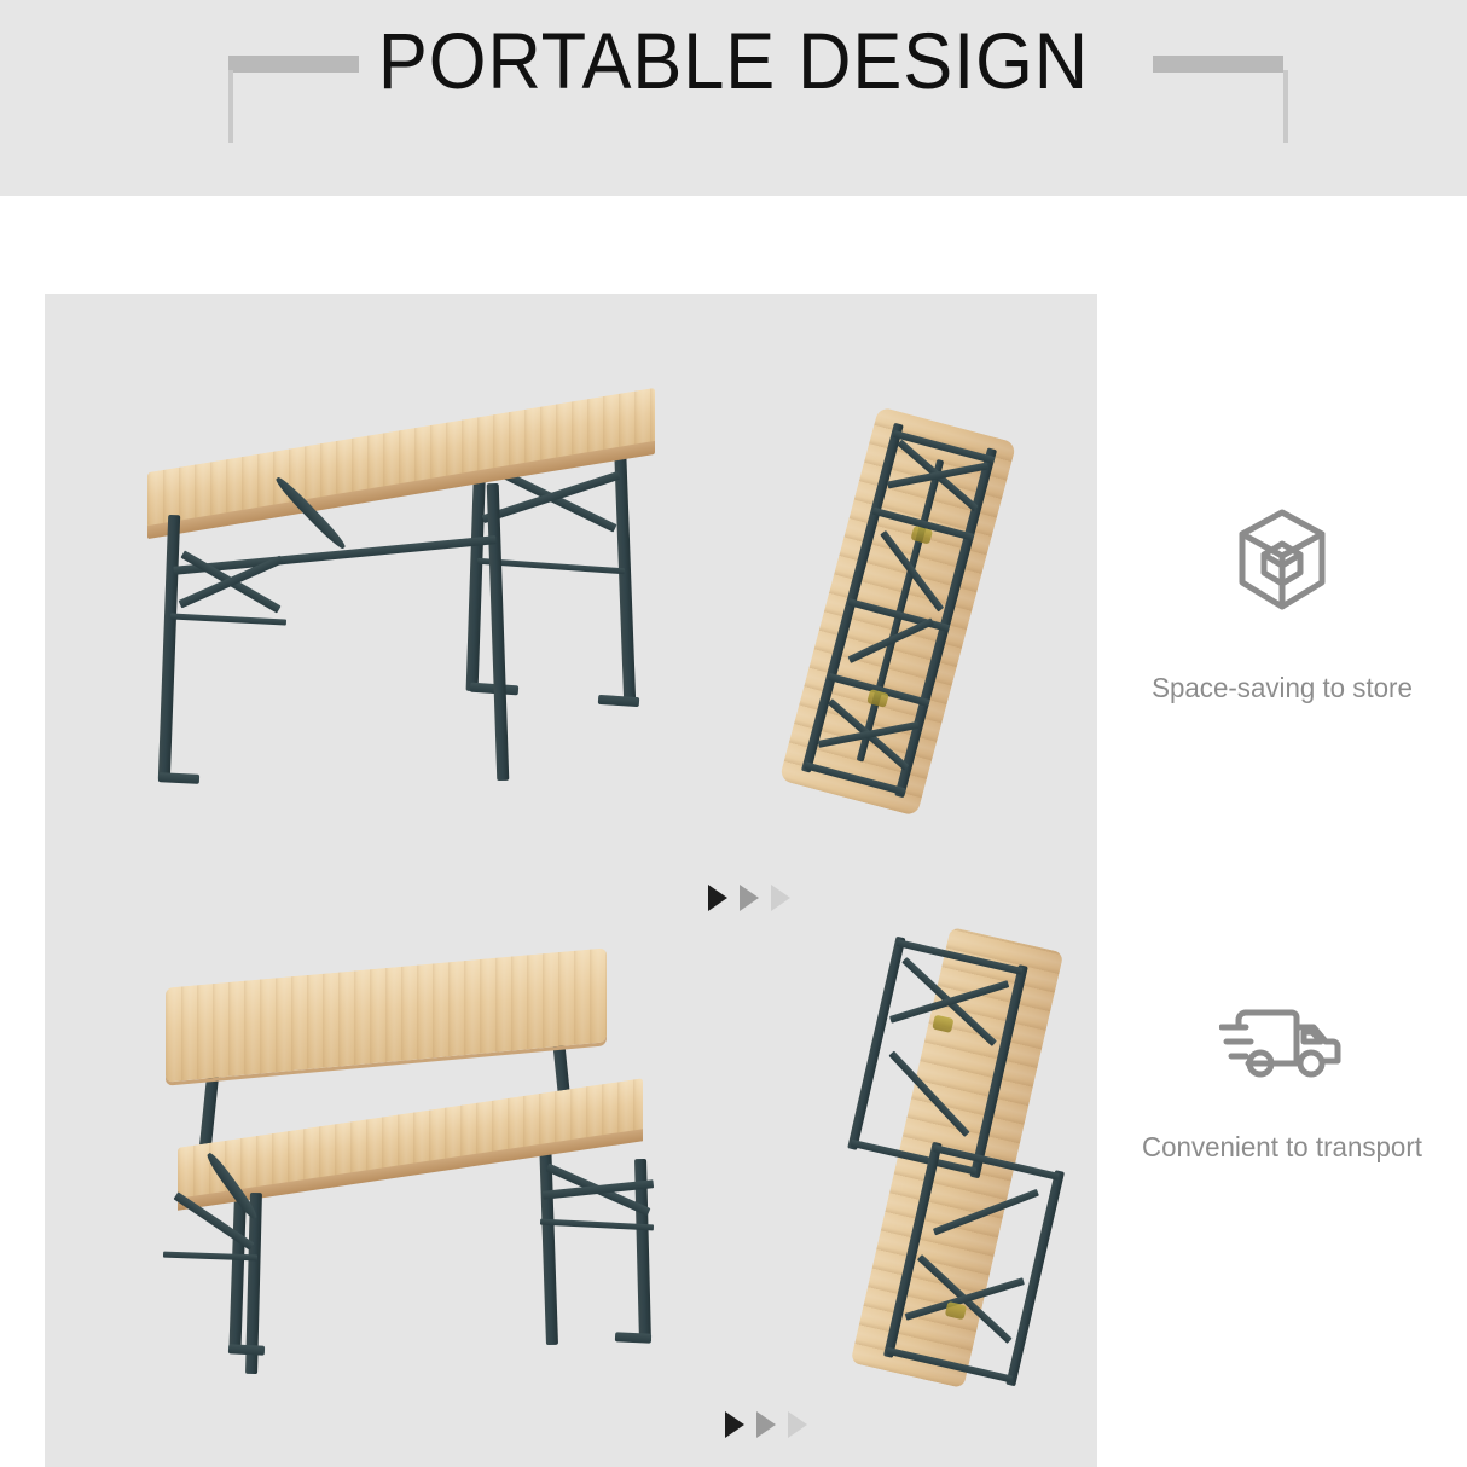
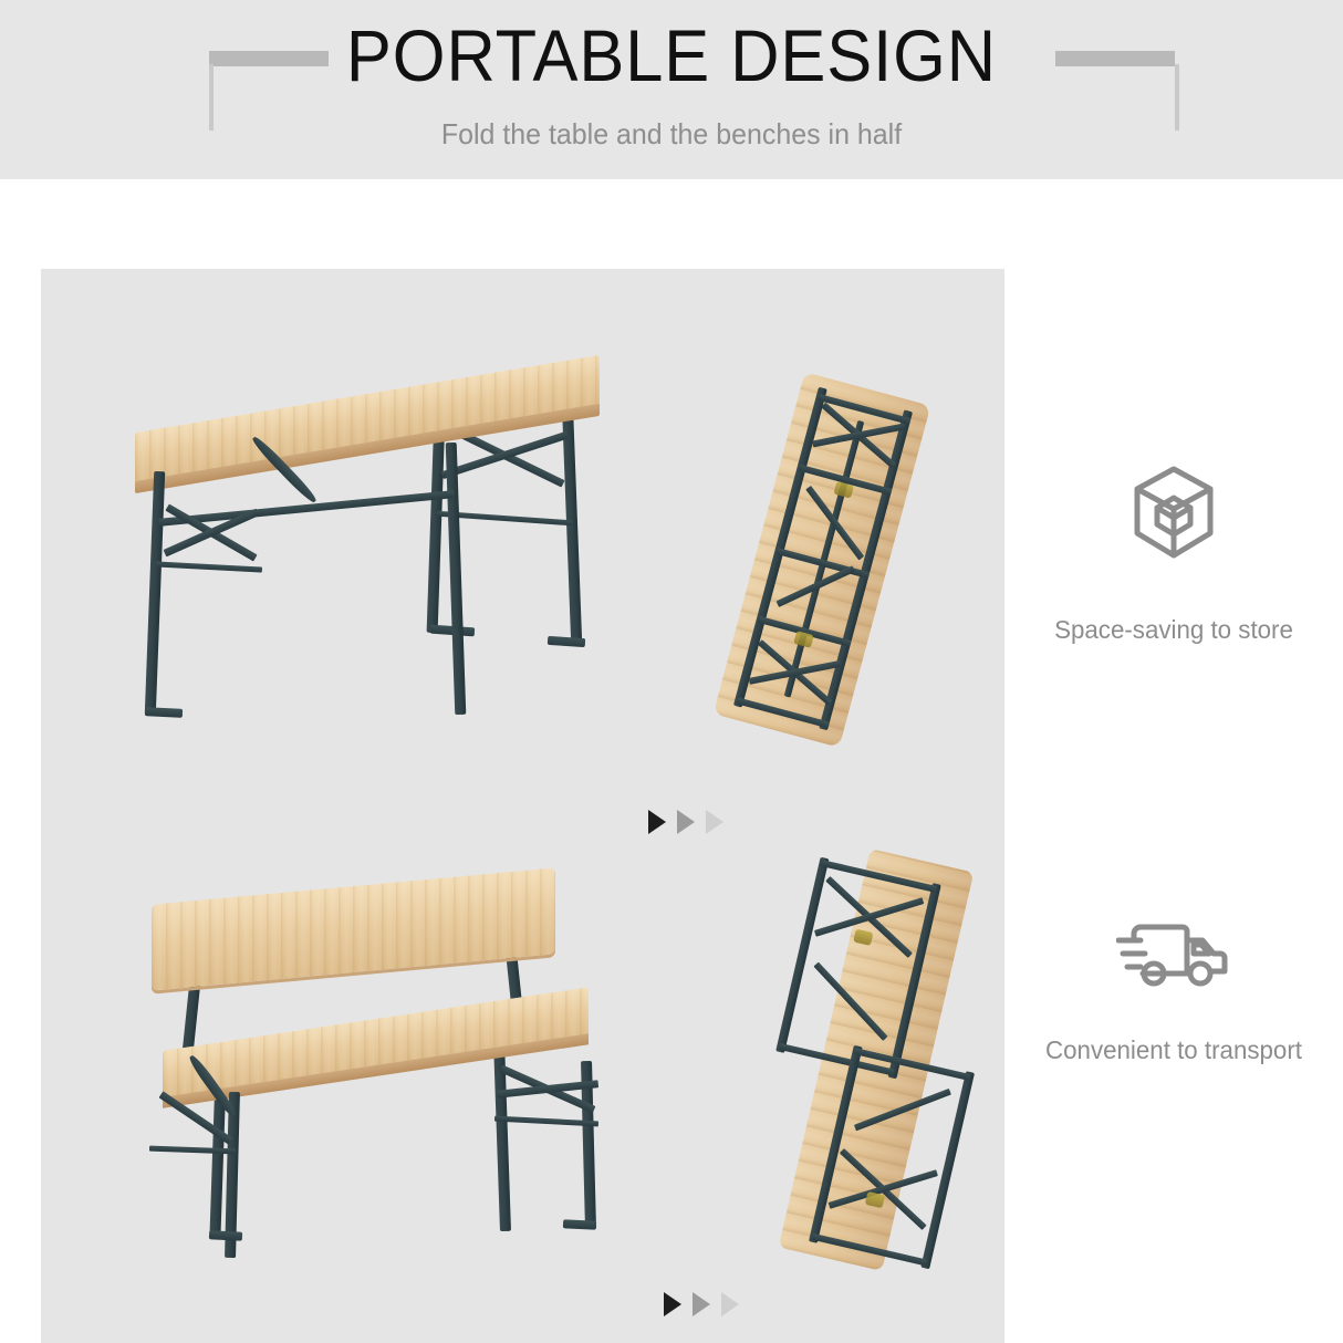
  PORTABLE DESIGN
+ Fold the table and the benches in half
  Space-saving to store
  Convenient to transport
